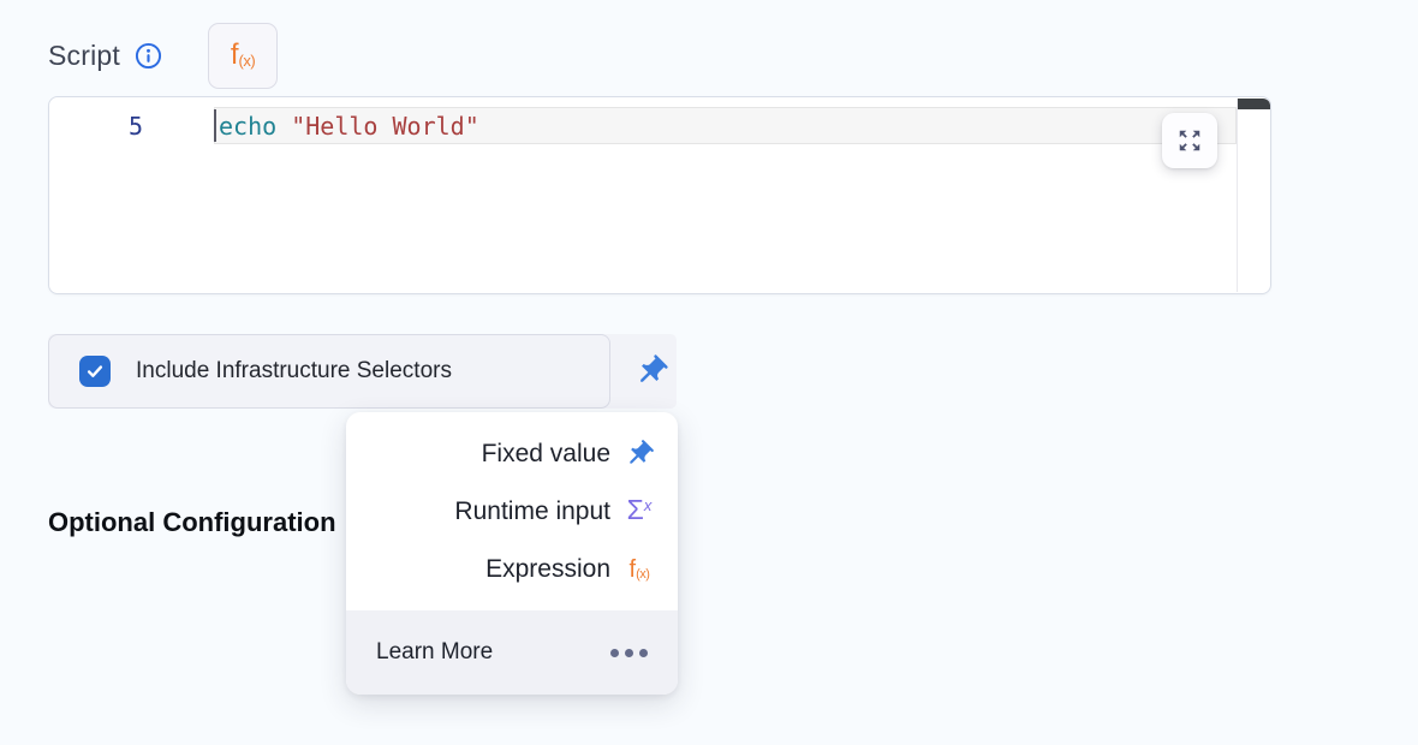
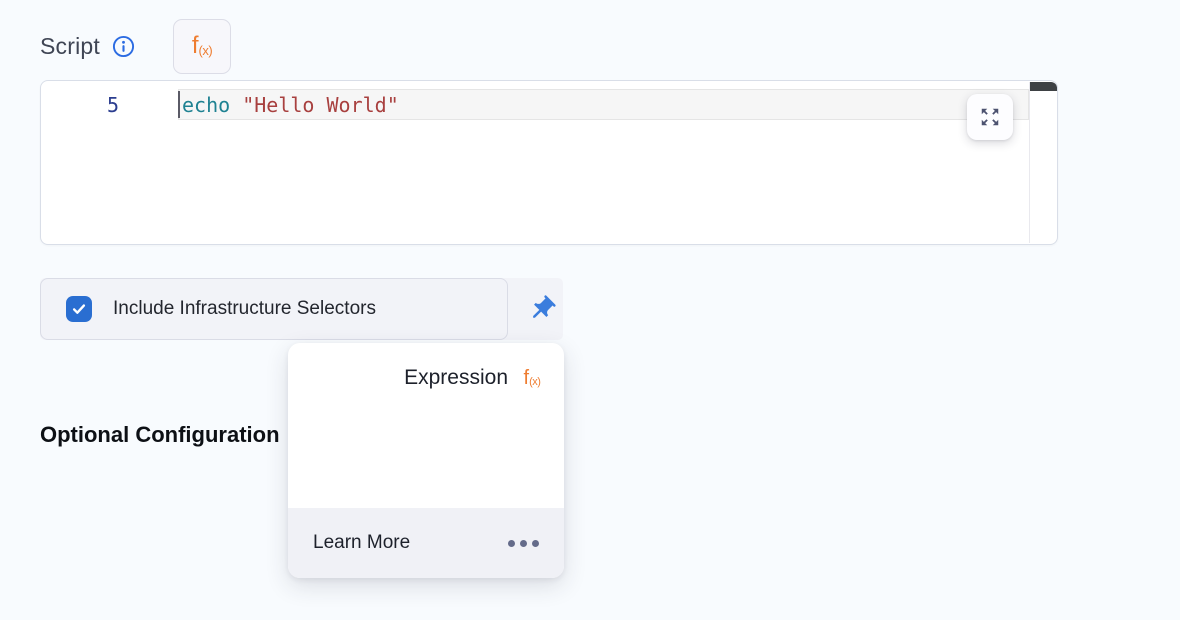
  Script
  f
  (x)
  5
  echo "Hello World"
  Include Infrastructure Selectors
  Optional Configuration
- Fixed value
- Runtime input
- Σ
- x
  Expression
  f
  (x)
  Learn More
